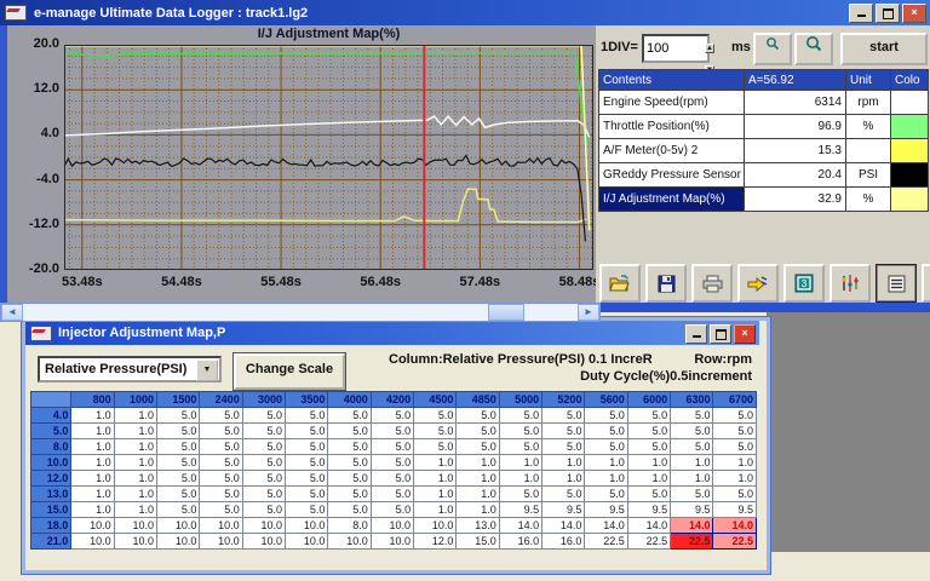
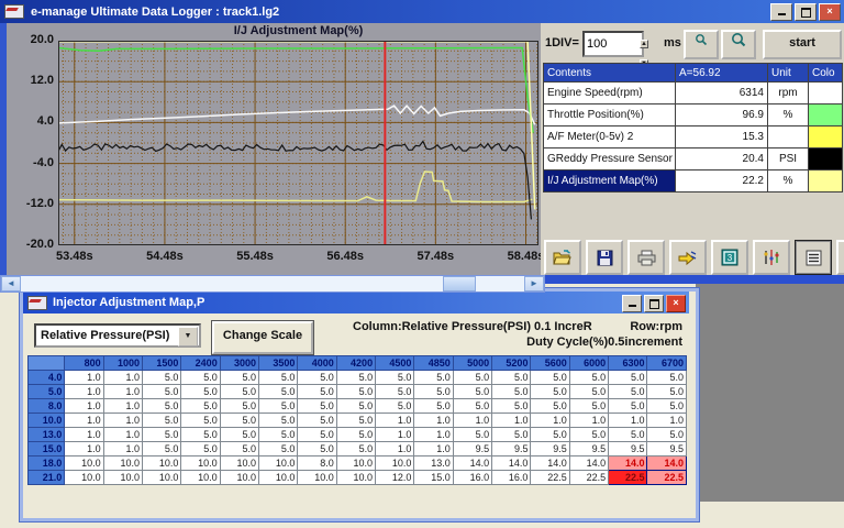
  e-manage Ultimate Data Logger : track1.lg2
  ×
  I/J Adjustment Map(%)
  20.0
  12.0
  4.0
  -4.0
  -12.0
  -20.0
  53.48s
  54.48s
  55.48s
  56.48s
  57.48s
  58.48
  ◄
  ►
  1DIV=
  100
  ms
  start
  Contents	A=56.92	Unit	Colo
  Engine Speed(rpm)	6314	rpm
  Throttle Position(%)	96.9	%
  A/F Meter(0-5v) 2	15.3
  GReddy Pressure Sensor	20.4	PSI
- I/J Adjustment Map(%)	32.9	%
+ I/J Adjustment Map(%)	22.2	%
  3
  Injector Adjustment Map,P
  ×
  Relative Pressure(PSI)
  Change Scale
  Column:Relative Pressure(PSI) 0.1 IncreR
  Row:rpm
  Duty Cycle(%)0.5increment
  	800	1000	1500	2400	3000	3500	4000	4200	4500	4850	5000	5200	5600	6000	6300	6700
  4.0	1.0	1.0	5.0	5.0	5.0	5.0	5.0	5.0	5.0	5.0	5.0	5.0	5.0	5.0	5.0	5.0
  5.0	1.0	1.0	5.0	5.0	5.0	5.0	5.0	5.0	5.0	5.0	5.0	5.0	5.0	5.0	5.0	5.0
  8.0	1.0	1.0	5.0	5.0	5.0	5.0	5.0	5.0	5.0	5.0	5.0	5.0	5.0	5.0	5.0	5.0
  10.0	1.0	1.0	5.0	5.0	5.0	5.0	5.0	5.0	1.0	1.0	1.0	1.0	1.0	1.0	1.0	1.0
- 12.0	1.0	1.0	5.0	5.0	5.0	5.0	5.0	5.0	1.0	1.0	1.0	1.0	1.0	1.0	1.0	1.0
  13.0	1.0	1.0	5.0	5.0	5.0	5.0	5.0	5.0	1.0	1.0	5.0	5.0	5.0	5.0	5.0	5.0
  15.0	1.0	1.0	5.0	5.0	5.0	5.0	5.0	5.0	1.0	1.0	9.5	9.5	9.5	9.5	9.5	9.5
  18.0	10.0	10.0	10.0	10.0	10.0	10.0	8.0	10.0	10.0	13.0	14.0	14.0	14.0	14.0	14.0	14.0
  21.0	10.0	10.0	10.0	10.0	10.0	10.0	10.0	10.0	12.0	15.0	16.0	16.0	22.5	22.5	22.5	22.5
